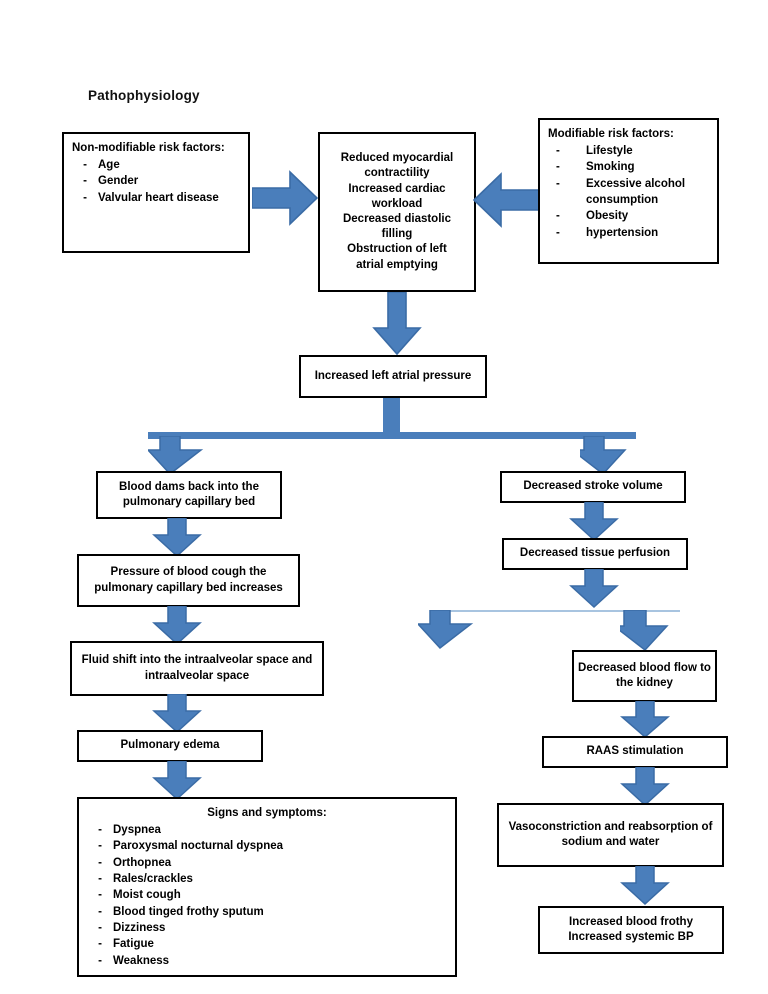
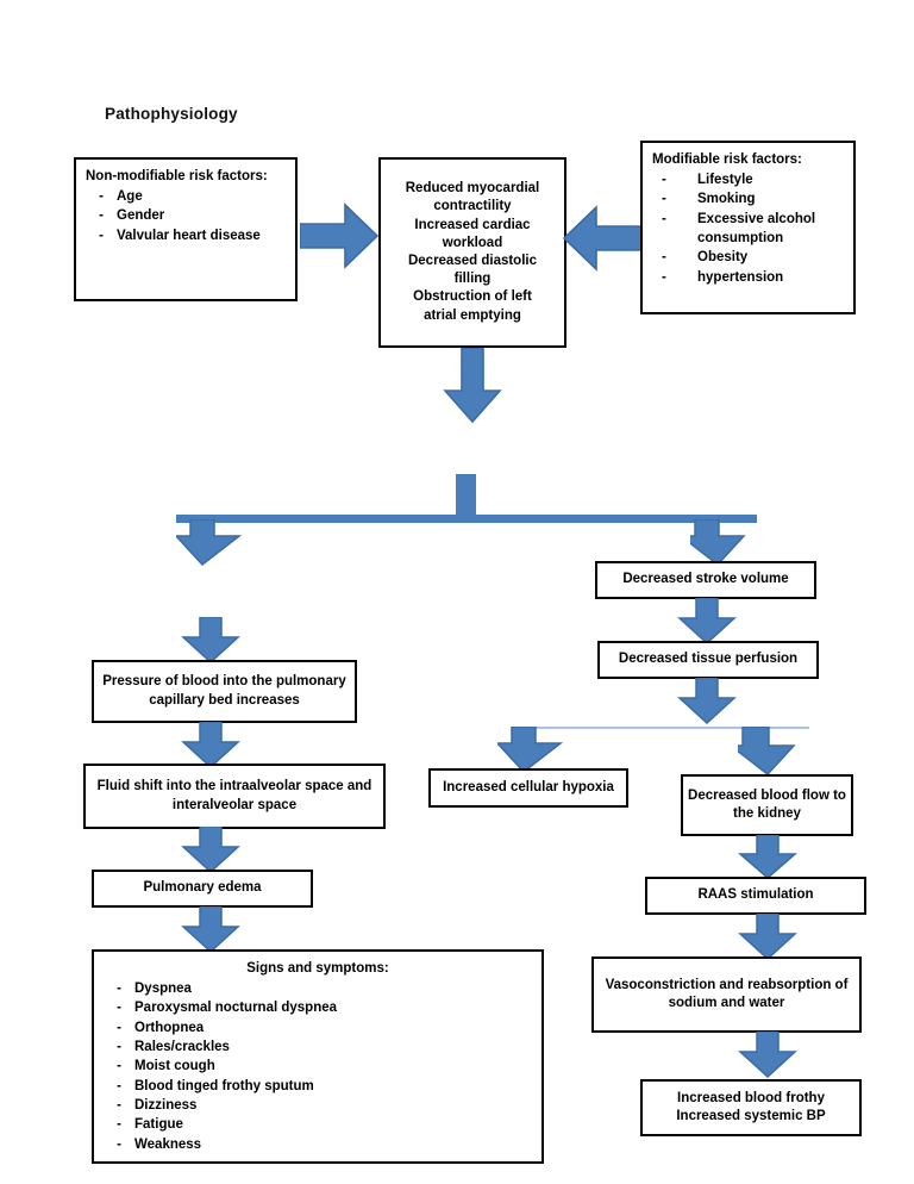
  Pathophysiology
  Non-modifiable risk factors:
  -
  Age
  -
  Gender
  -
  Valvular heart disease
  Reduced myocardial
  contractility
  Increased cardiac
  workload
  Decreased diastolic
  filling
  Obstruction of left
  atrial emptying
  Modifiable risk factors:
  -
  Lifestyle
  -
  Smoking
  -
  Excessive alcohol consumption
  -
  Obesity
  -
  hypertension
- Increased left atrial pressure
- Blood dams back into the pulmonary capillary bed
- Pressure of blood cough the pulmonary capillary bed increases
+ Pressure of blood into the pulmonary capillary bed increases
- Fluid shift into the intraalveolar space and intraalveolar space
+ Fluid shift into the intraalveolar space and interalveolar space
  Pulmonary edema
  Signs and symptoms:
  -
  Dyspnea
  -
  Paroxysmal nocturnal dyspnea
  -
  Orthopnea
  -
  Rales/crackles
  -
  Moist cough
  -
  Blood tinged frothy sputum
  -
  Dizziness
  -
  Fatigue
  -
  Weakness
  Decreased stroke volume
  Decreased tissue perfusion
+ Increased cellular hypoxia
  Decreased blood flow to the kidney
  RAAS stimulation
  Vasoconstriction and reabsorption of sodium and water
  Increased blood frothy Increased systemic BP
